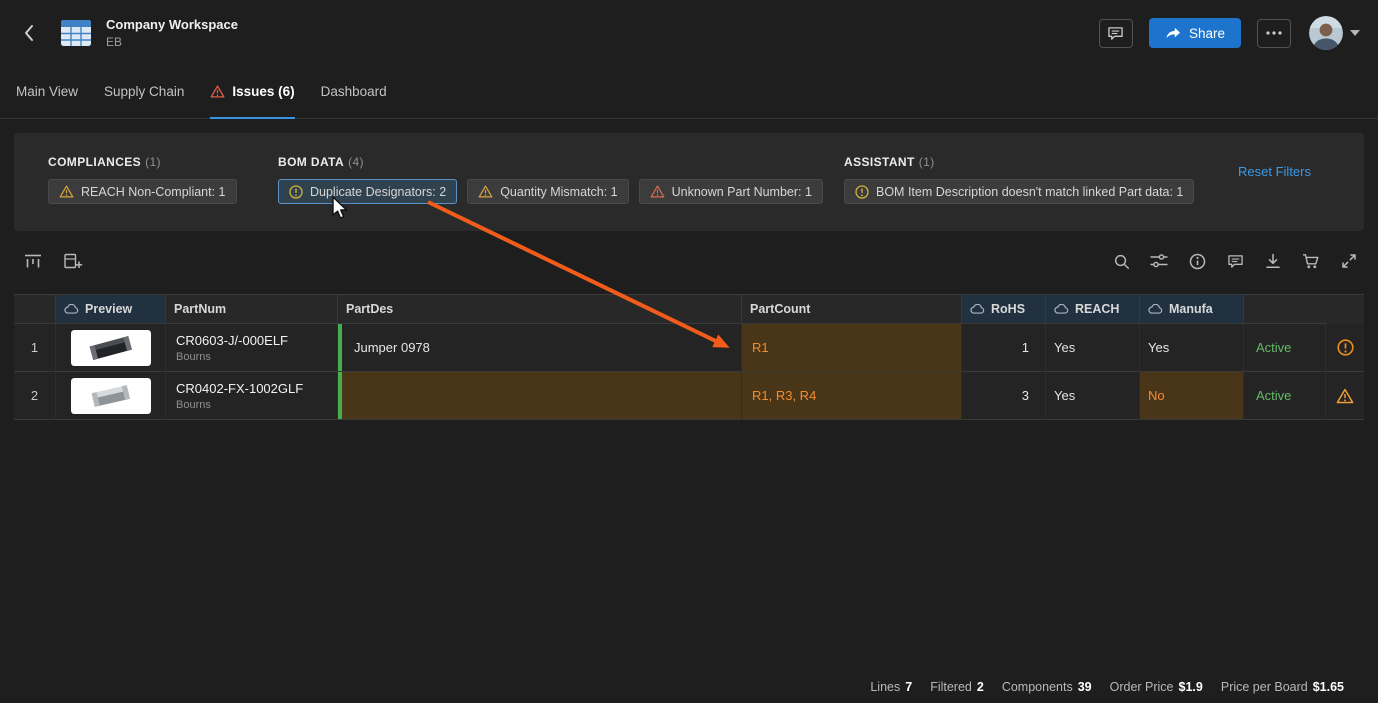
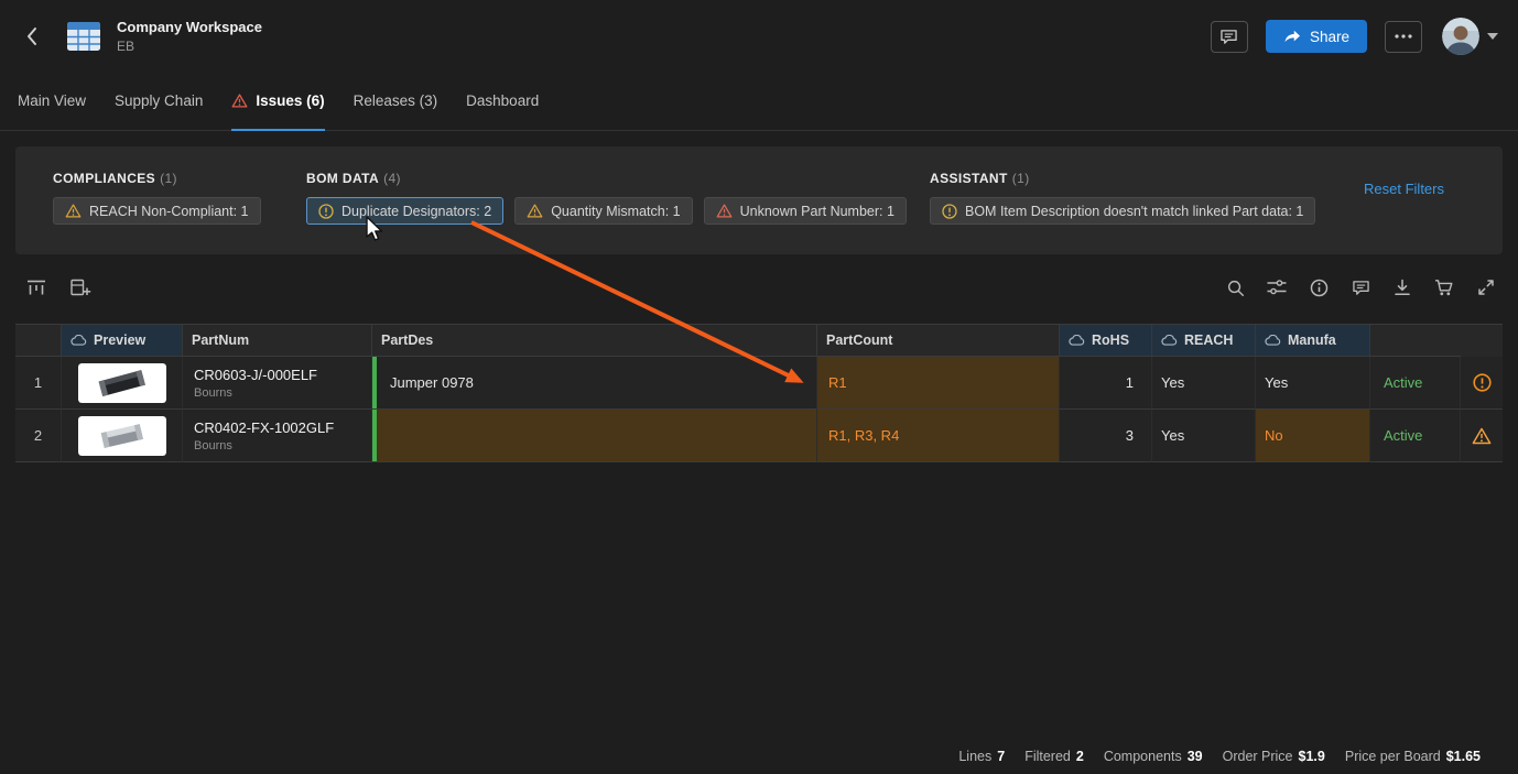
  Company Workspace
  EB
  Share
  Main View
  Supply Chain
  Issues (6)
+ Releases (3)
  Dashboard
  COMPLIANCES (1)
  REACH Non-Compliant: 1
  BOM DATA (4)
  Duplicate Designators: 2
  Quantity Mismatch: 1
  Unknown Part Number: 1
  ASSISTANT (1)
  BOM Item Description doesn't match linked Part data: 1
  Reset Filters
  Preview
  PartNum
  PartDes
  PartCount
  RoHS
  REACH
  Manufa
  1
  CR0603-J/-000ELF
  Bourns
  Jumper 0978
  R1
  1
  Yes
  Yes
  Active
  2
  CR0402-FX-1002GLF
  Bourns
  R1, R3, R4
  3
  Yes
  No
  Active
  Lines 7
  Filtered 2
  Components 39
  Order Price $1.9
  Price per Board $1.65
